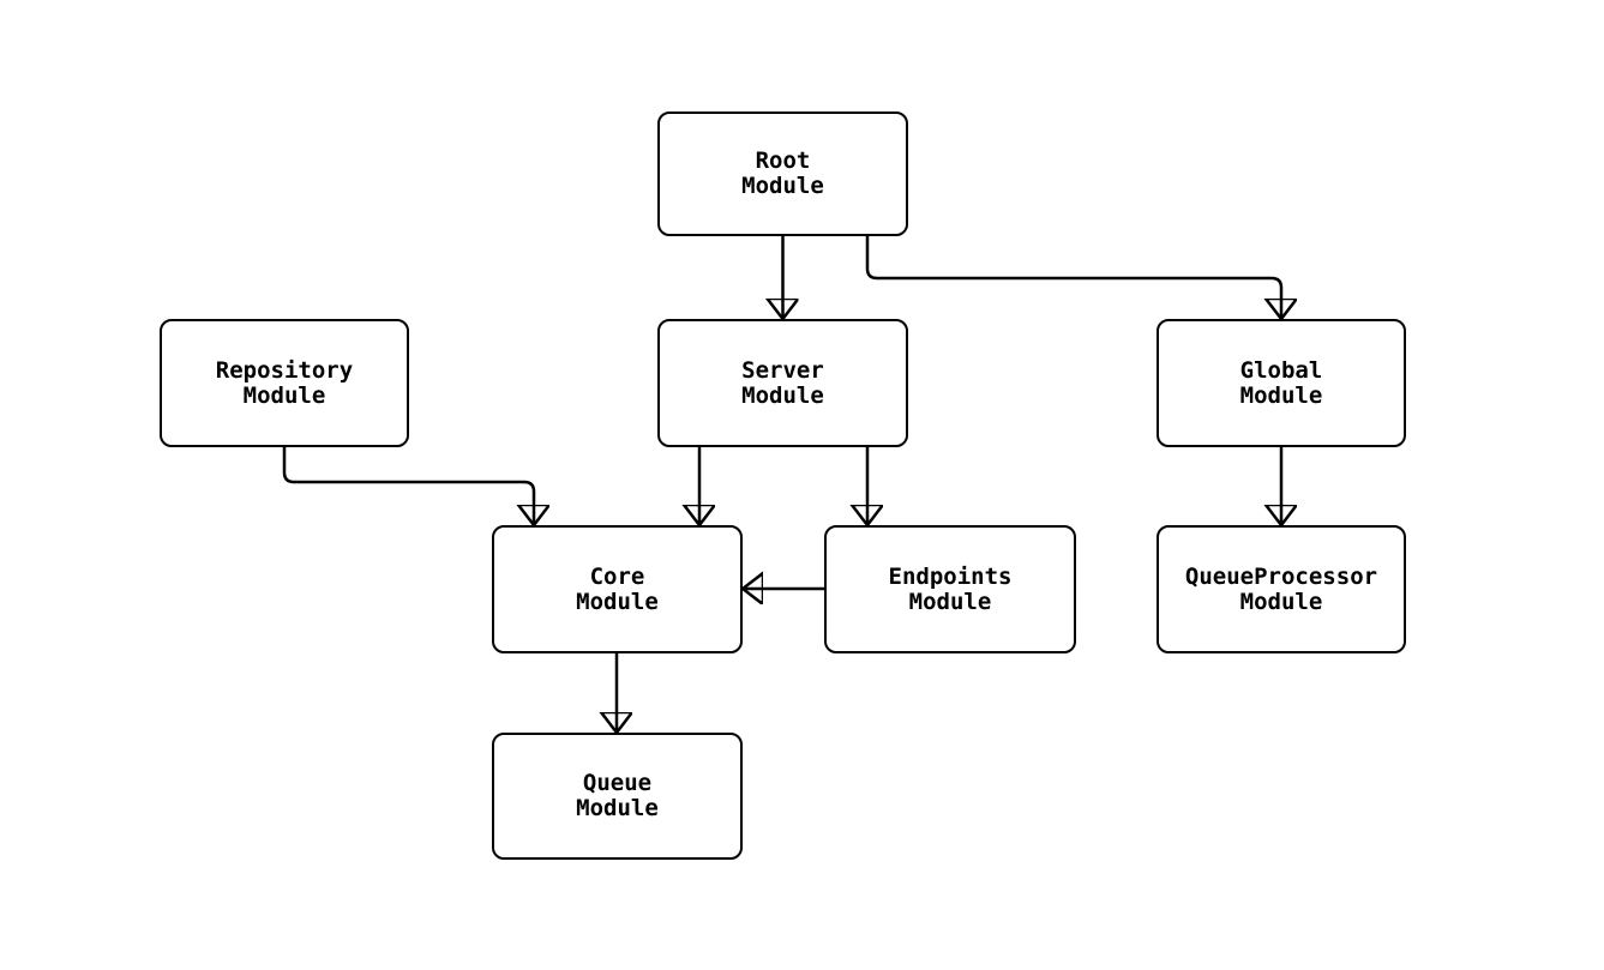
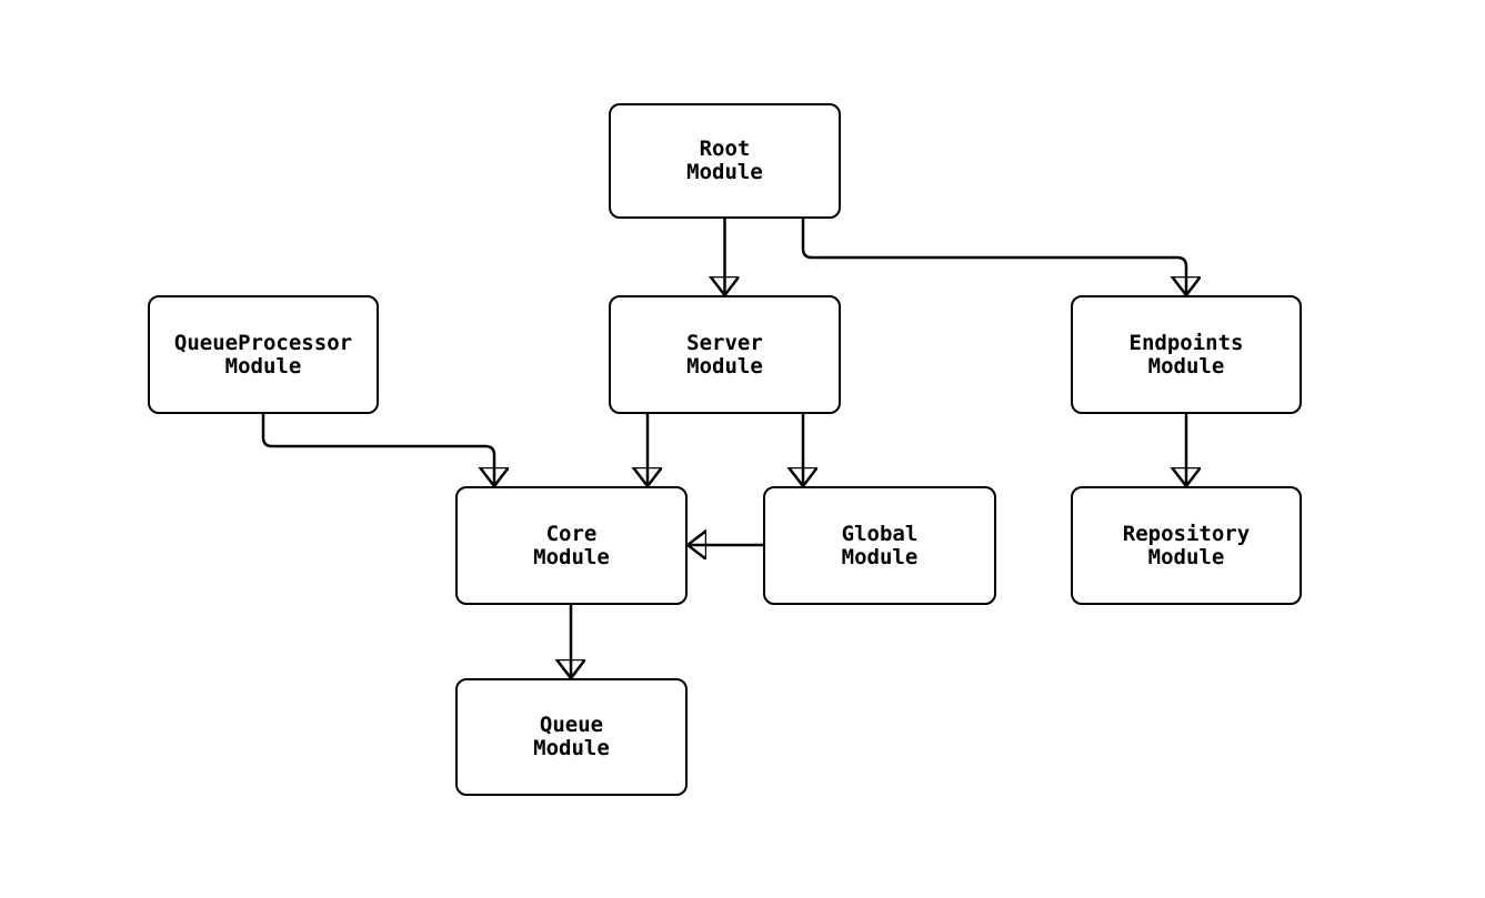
  Root
  Module
- Repository
+ QueueProcessor
  Module
  Server
  Module
- Global
+ Endpoints
  Module
  Core
  Module
- Endpoints
+ Global
  Module
- QueueProcessor
+ Repository
  Module
  Queue
  Module
